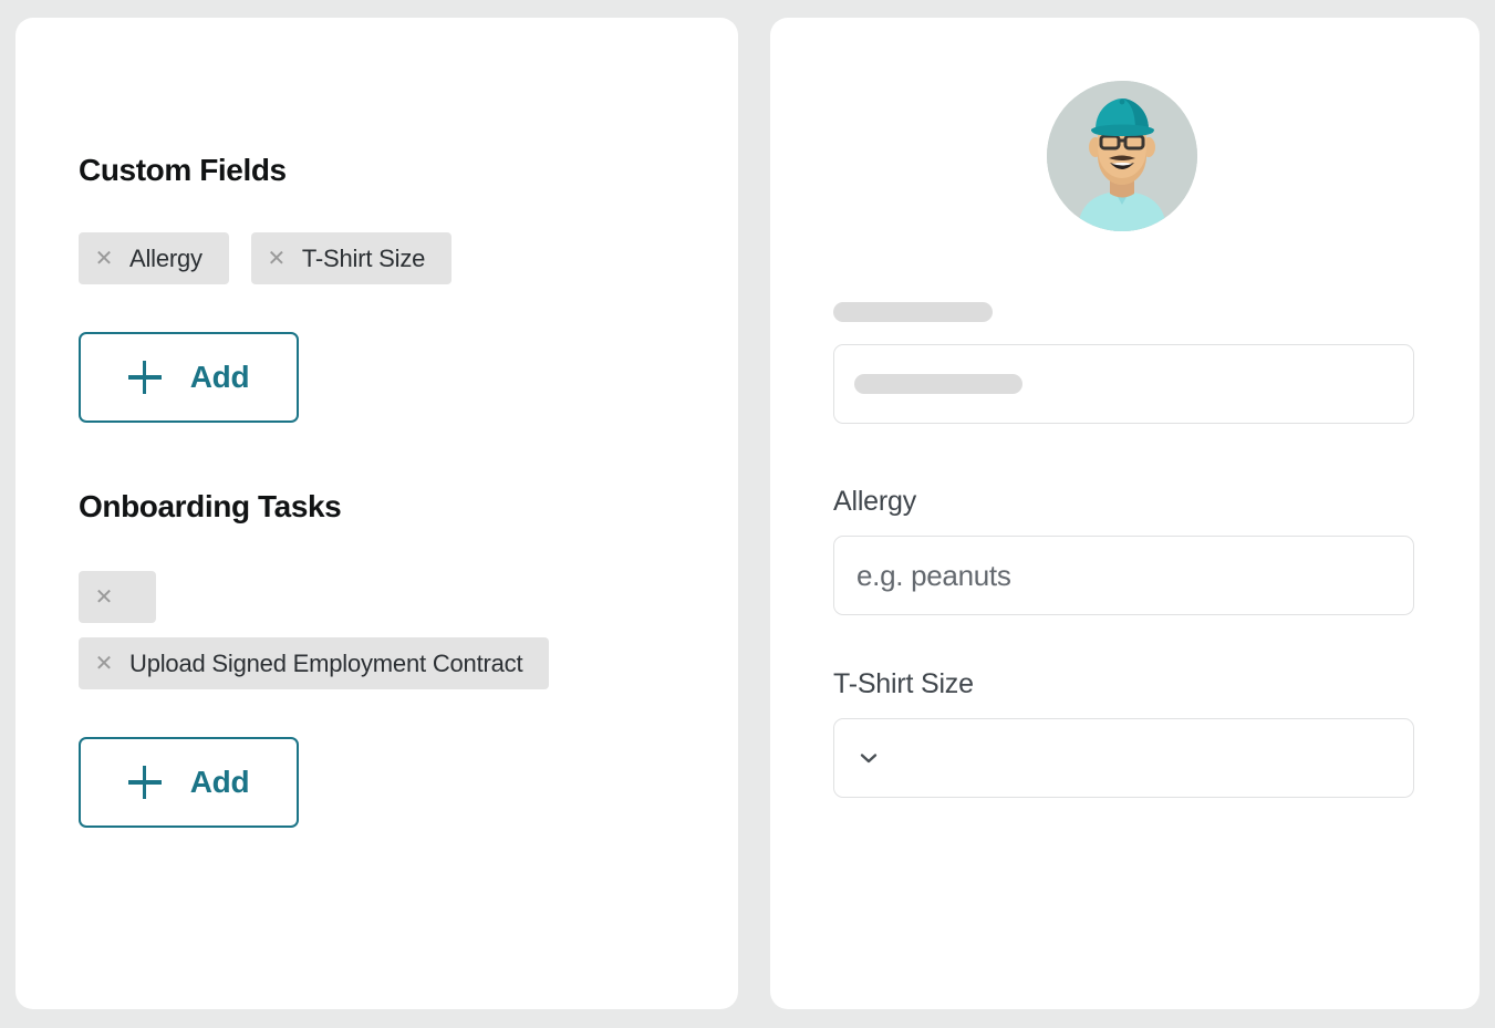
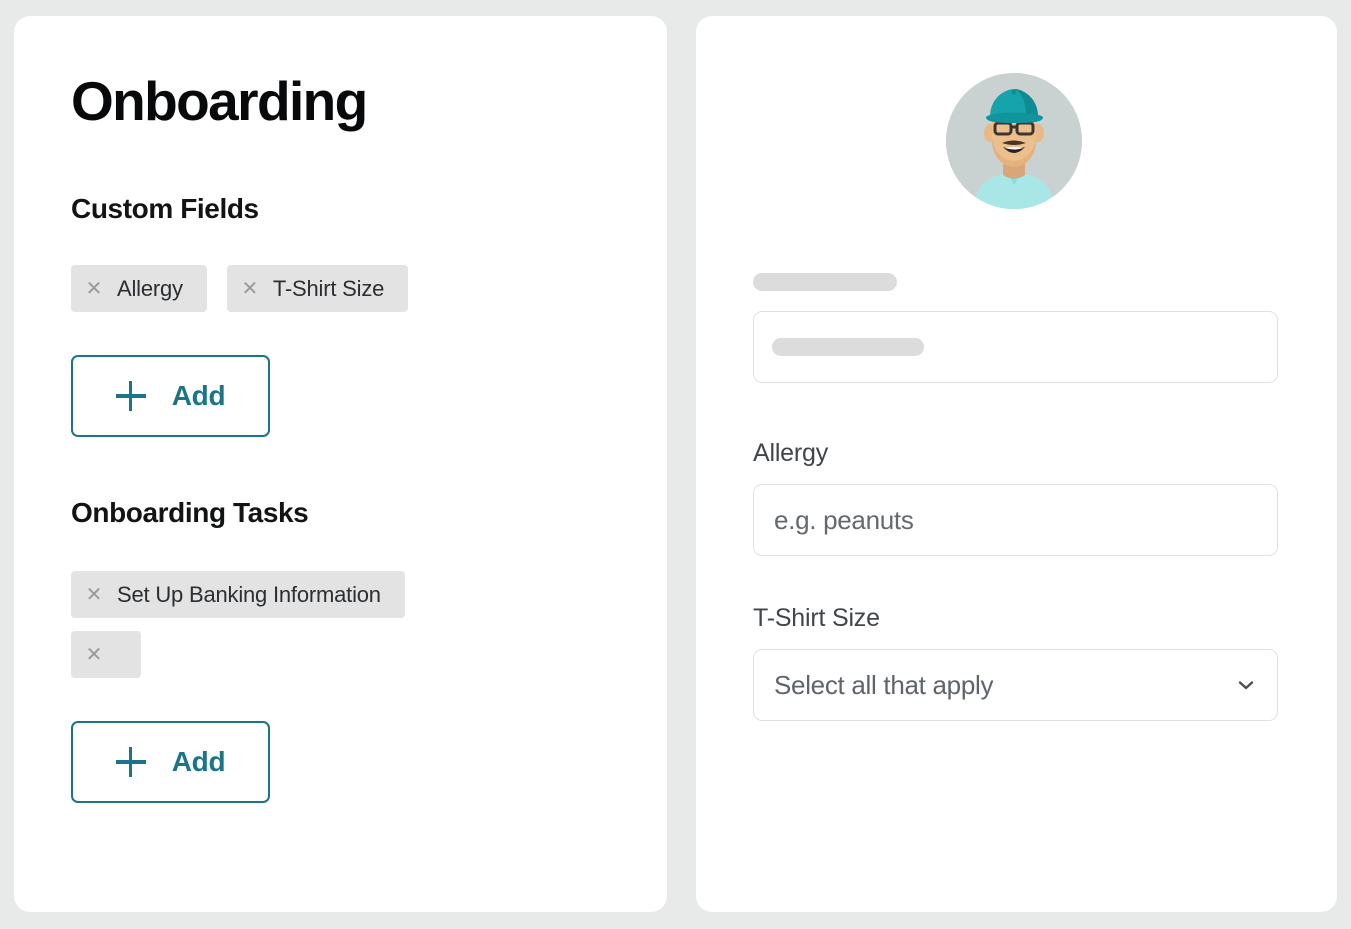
+ Onboarding
  Custom Fields
  ✕
  Allergy
  ✕
  T-Shirt Size
  Add
  Onboarding Tasks
  ✕
+ Set Up Banking Information
  ✕
- Upload Signed Employment Contract
  Add
  Allergy
  e.g. peanuts
  T-Shirt Size
+ Select all that apply
